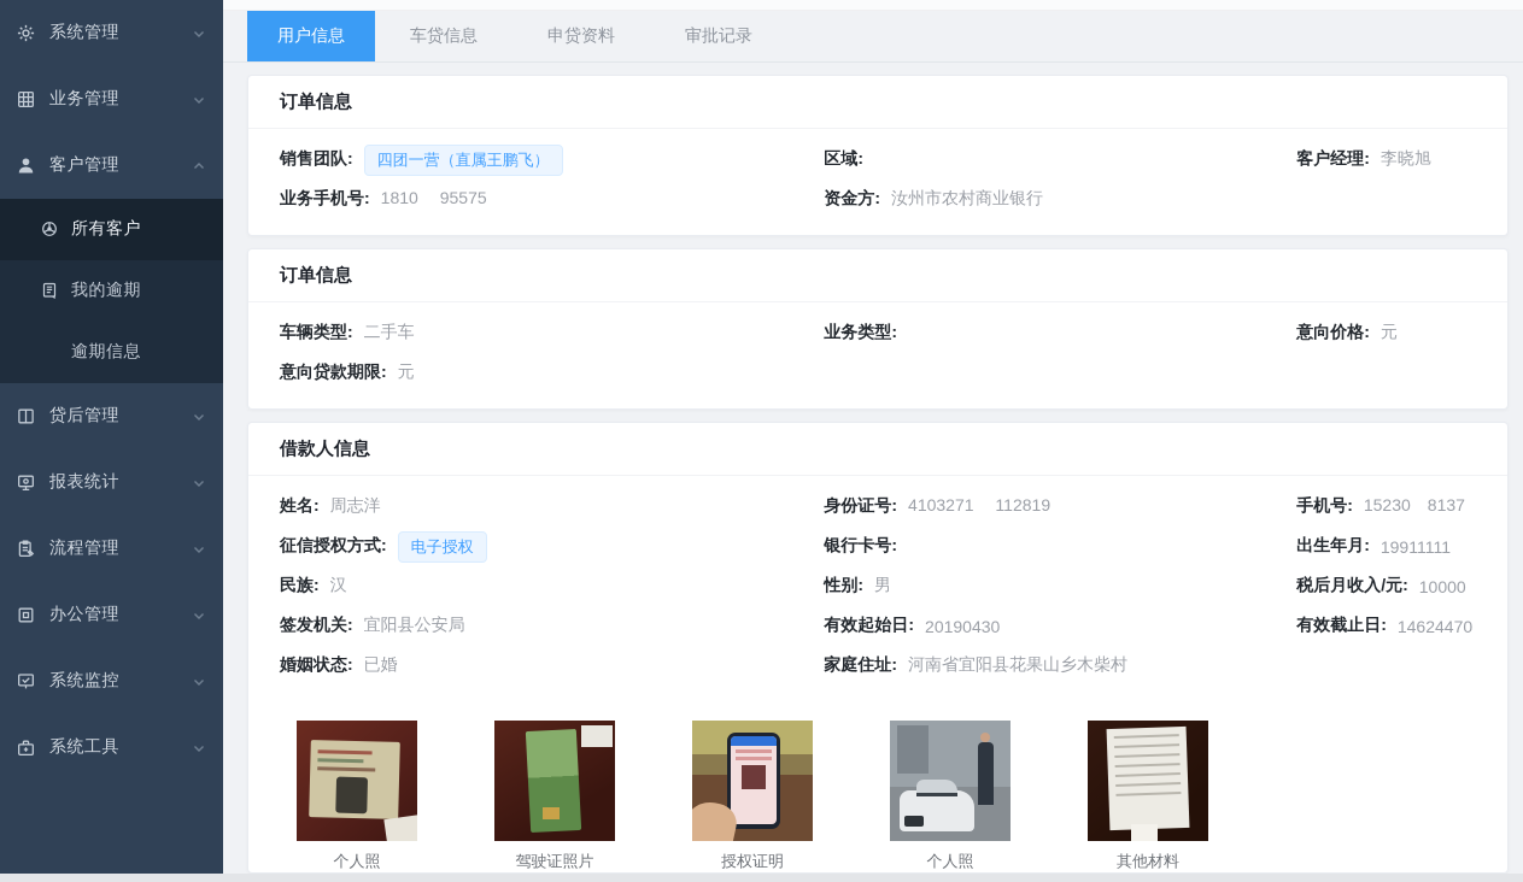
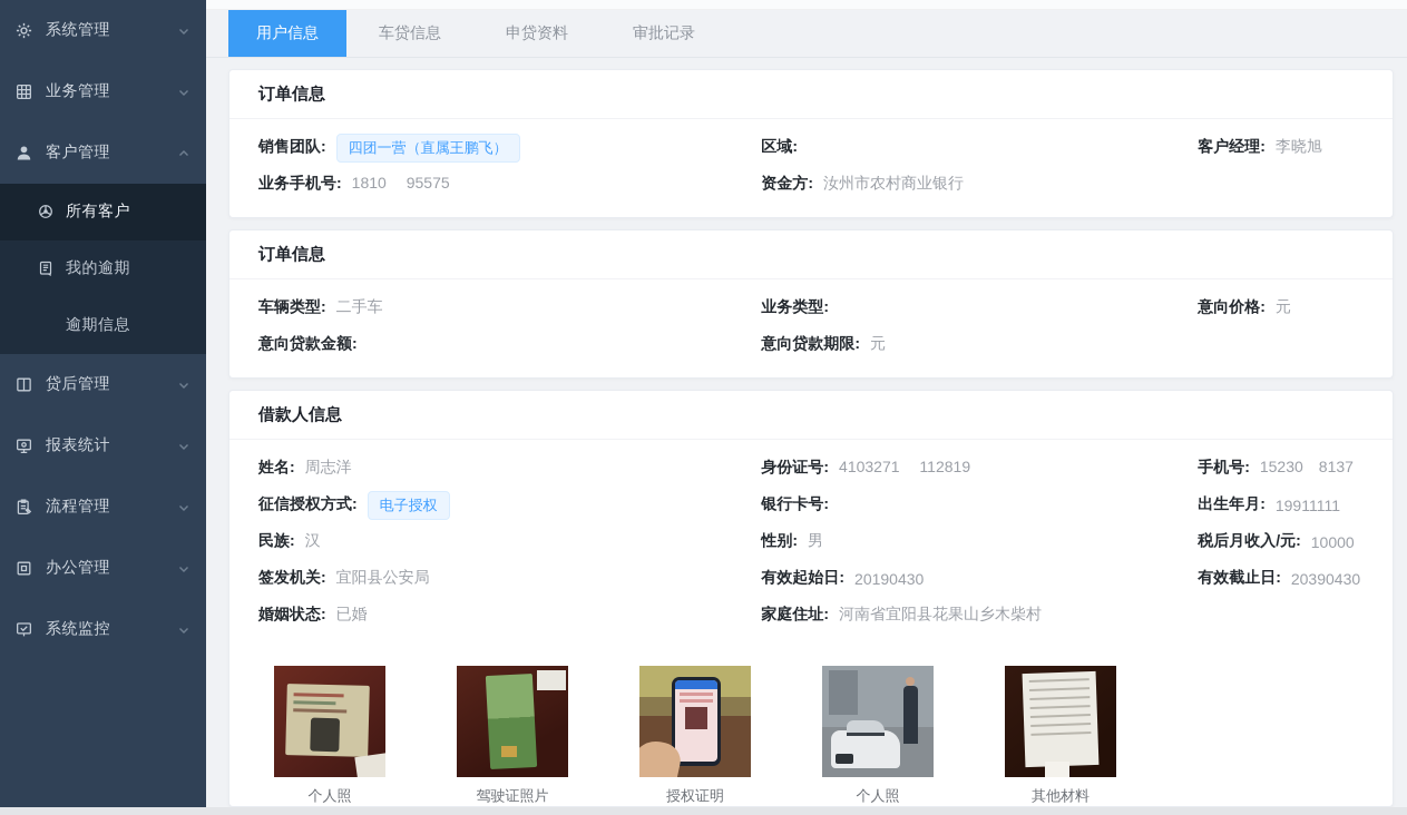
  系统管理
  业务管理
  客户管理
  所有客户
  我的逾期
  逾期信息
  贷后管理
  报表统计
  流程管理
  办公管理
  系统监控
- 系统工具
  用户信息
  车贷信息
  申贷资料
  审批记录
  订单信息
  销售团队:
  四团一营（直属王鹏飞）
  区域:
  客户经理:
  李晓旭
  业务手机号:
  1810 95575
  资金方:
  汝州市农村商业银行
  订单信息
  车辆类型:
  二手车
  业务类型:
  意向价格:
  元
+ 意向贷款金额:
  意向贷款期限:
  元
  借款人信息
  姓名:
  周志洋
  身份证号:
  4103271 112819
  手机号:
  15230 8137
  征信授权方式:
  电子授权
  银行卡号:
  出生年月:
  19911111
  民族:
  汉
  性别:
  男
  税后月收入/元:
  10000
  签发机关:
  宜阳县公安局
  有效起始日:
  20190430
  有效截止日:
- 14624470
+ 20390430
  婚姻状态:
  已婚
  家庭住址:
  河南省宜阳县花果山乡木柴村
  个人照
  驾驶证照片
  授权证明
  个人照
  其他材料
